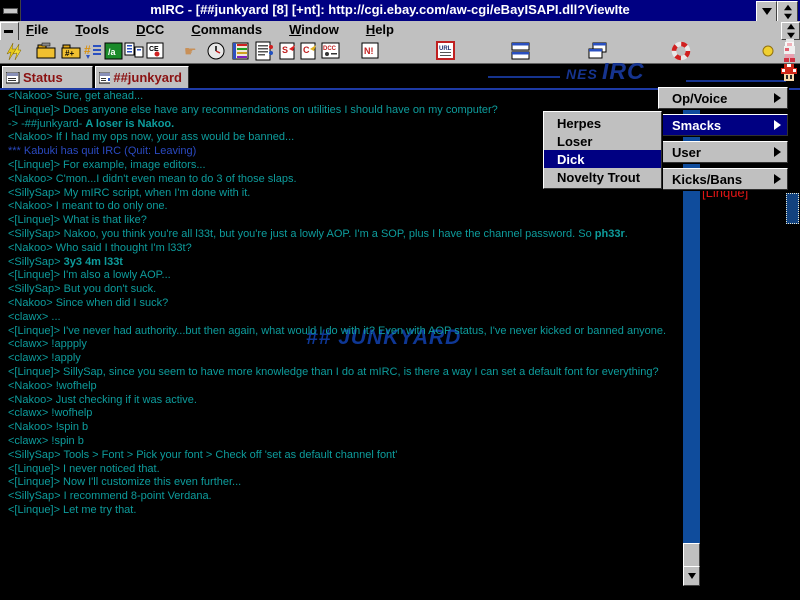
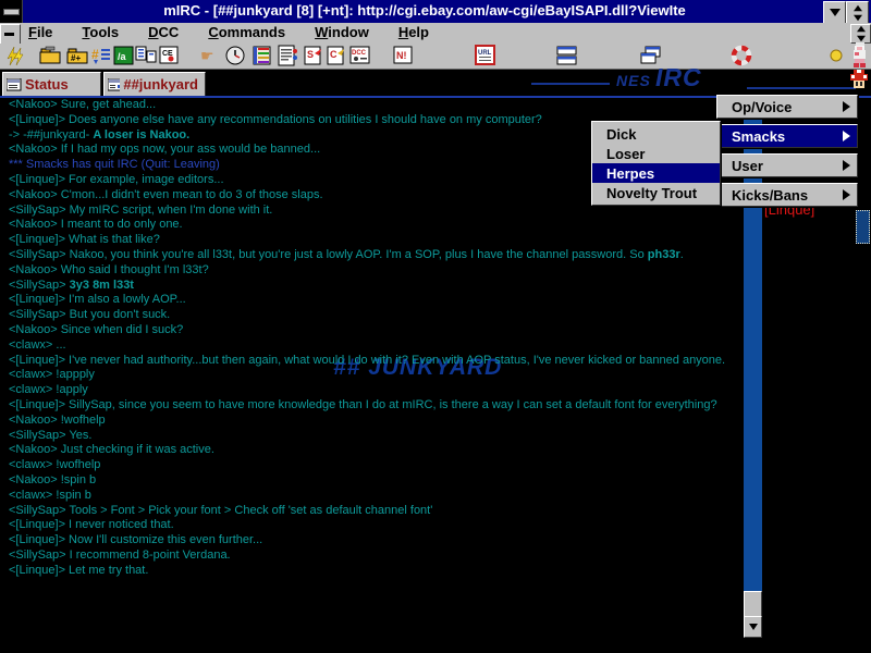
  mIRC - [##junkyard [8] [+nt]: http://cgi.ebay.com/aw-cgi/eBayISAPI.dll?ViewIte
  File
  Tools
  DCC
  Commands
  Window
  Help
  #+
  #
  /a
  ☛
  S
  C
  N!
  Status
  ##junkyard
  NES
  IRC
  ## JUNKYARD
  <Nakoo> Sure, get ahead...
  <[Linque]> Does anyone else have any recommendations on utilities I should have on my computer?
  -> -##junkyard- A loser is Nakoo.
  <Nakoo> If I had my ops now, your ass would be banned...
- *** Kabuki has quit IRC (Quit: Leaving)
+ *** Smacks has quit IRC (Quit: Leaving)
  <[Linque]> For example, image editors...
  <Nakoo> C'mon...I didn't even mean to do 3 of those slaps.
  <SillySap> My mIRC script, when I'm done with it.
  <Nakoo> I meant to do only one.
  <[Linque]> What is that like?
  <SillySap> Nakoo, you think you're all l33t, but you're just a lowly AOP. I'm a SOP, plus I have the channel password. So ph33r.
  <Nakoo> Who said I thought I'm l33t?
- <SillySap> 3y3 4m l33t
+ <SillySap> 3y3 8m l33t
  <[Linque]> I'm also a lowly AOP...
  <SillySap> But you don't suck.
  <Nakoo> Since when did I suck?
  <clawx> ...
  <[Linque]> I've never had authority...but then again, what would I do with it? Even with AOP status, I've never kicked or banned anyone.
  <clawx> !appply
  <clawx> !apply
  <[Linque]> SillySap, since you seem to have more knowledge than I do at mIRC, is there a way I can set a default font for everything?
  <Nakoo> !wofhelp
+ <SillySap> Yes.
  <Nakoo> Just checking if it was active.
  <clawx> !wofhelp
  <Nakoo> !spin b
  <clawx> !spin b
  <SillySap> Tools > Font > Pick your font > Check off 'set as default channel font'
  <[Linque]> I never noticed that.
  <[Linque]> Now I'll customize this even further...
  <SillySap> I recommend 8-point Verdana.
  <[Linque]> Let me try that.
  [Linque]
  Op/Voice
  Smacks
  User
  Kicks/Bans
- Herpes
+ Dick
  Loser
- Dick
+ Herpes
  Novelty Trout
